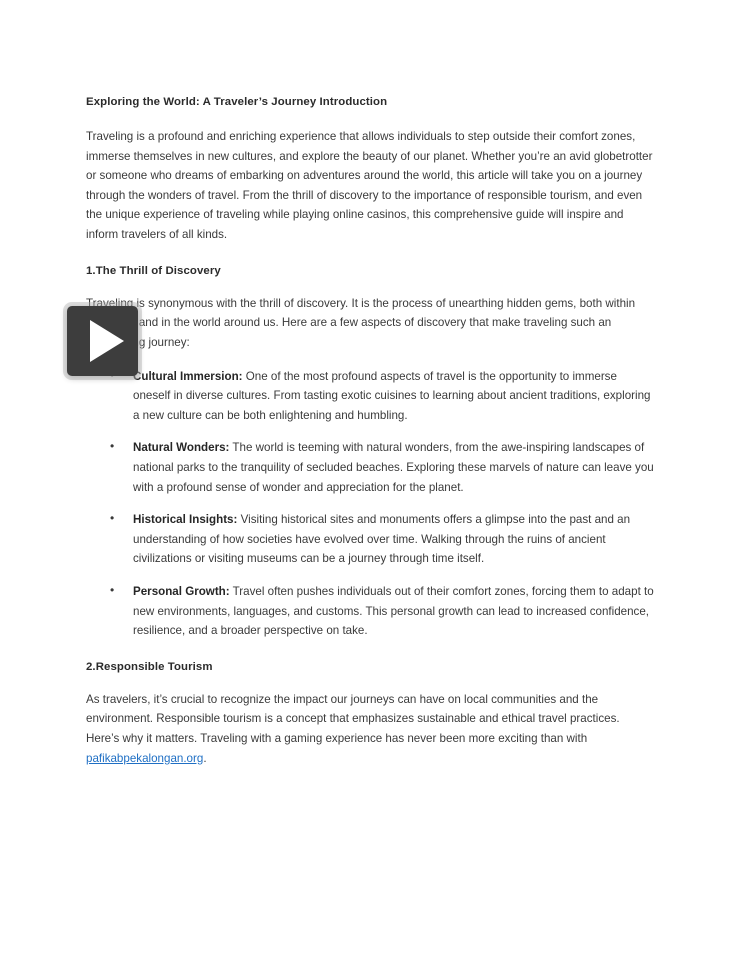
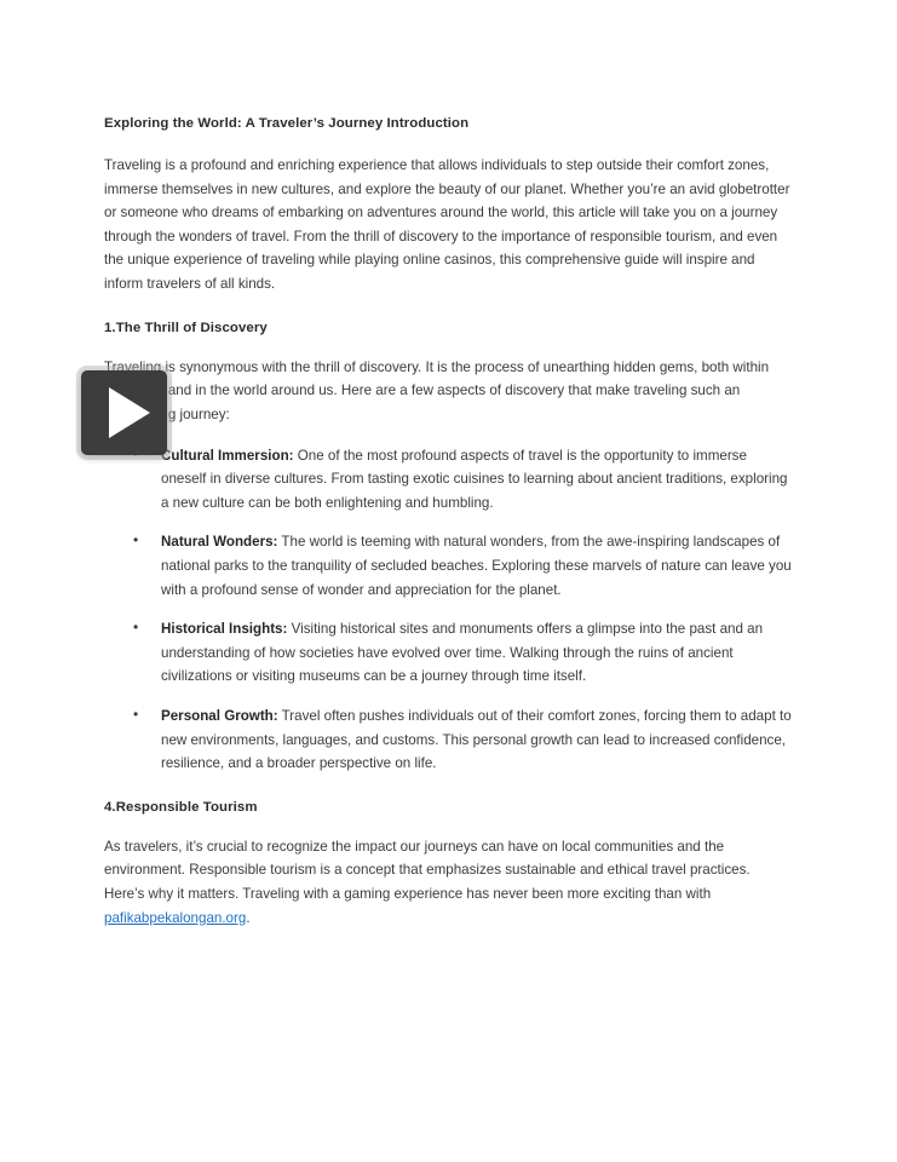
  Exploring the World: A Traveler’s Journey Introduction
  Traveling is a profound and enriching experience that allows individuals to step outside their comfort zones, immerse themselves in new cultures, and explore the beauty of our planet. Whether you’re an avid globetrotter or someone who dreams of embarking on adventures around the world, this article will take you on a journey through the wonders of travel. From the thrill of discovery to the importance of responsible tourism, and even the unique experience of traveling while playing online casinos, this comprehensive guide will inspire and inform travelers of all kinds.
  1.The Thrill of Discovery
  Traveling is synonymous with the thrill of discovery. It is the process of unearthing hidden gems, both within and in the world around us. Here are a few aspects of discovery that make traveling such an g journey:
  Cultural Immersion: One of the most profound aspects of travel is the opportunity to immerse oneself in diverse cultures. From tasting exotic cuisines to learning about ancient traditions, exploring a new culture can be both enlightening and humbling.
  Natural Wonders: The world is teeming with natural wonders, from the awe-inspiring landscapes of national parks to the tranquility of secluded beaches. Exploring these marvels of nature can leave you with a profound sense of wonder and appreciation for the planet.
  Historical Insights: Visiting historical sites and monuments offers a glimpse into the past and an understanding of how societies have evolved over time. Walking through the ruins of ancient civilizations or visiting museums can be a journey through time itself.
- Personal Growth: Travel often pushes individuals out of their comfort zones, forcing them to adapt to new environments, languages, and customs. This personal growth can lead to increased confidence, resilience, and a broader perspective on take.
+ Personal Growth: Travel often pushes individuals out of their comfort zones, forcing them to adapt to new environments, languages, and customs. This personal growth can lead to increased confidence, resilience, and a broader perspective on life.
- 2.Responsible Tourism
+ 4.Responsible Tourism
  As travelers, it’s crucial to recognize the impact our journeys can have on local communities and the environment. Responsible tourism is a concept that emphasizes sustainable and ethical travel practices.
  Here’s why it matters. Traveling with a gaming experience has never been more exciting than with pafikabpekalongan.org.
